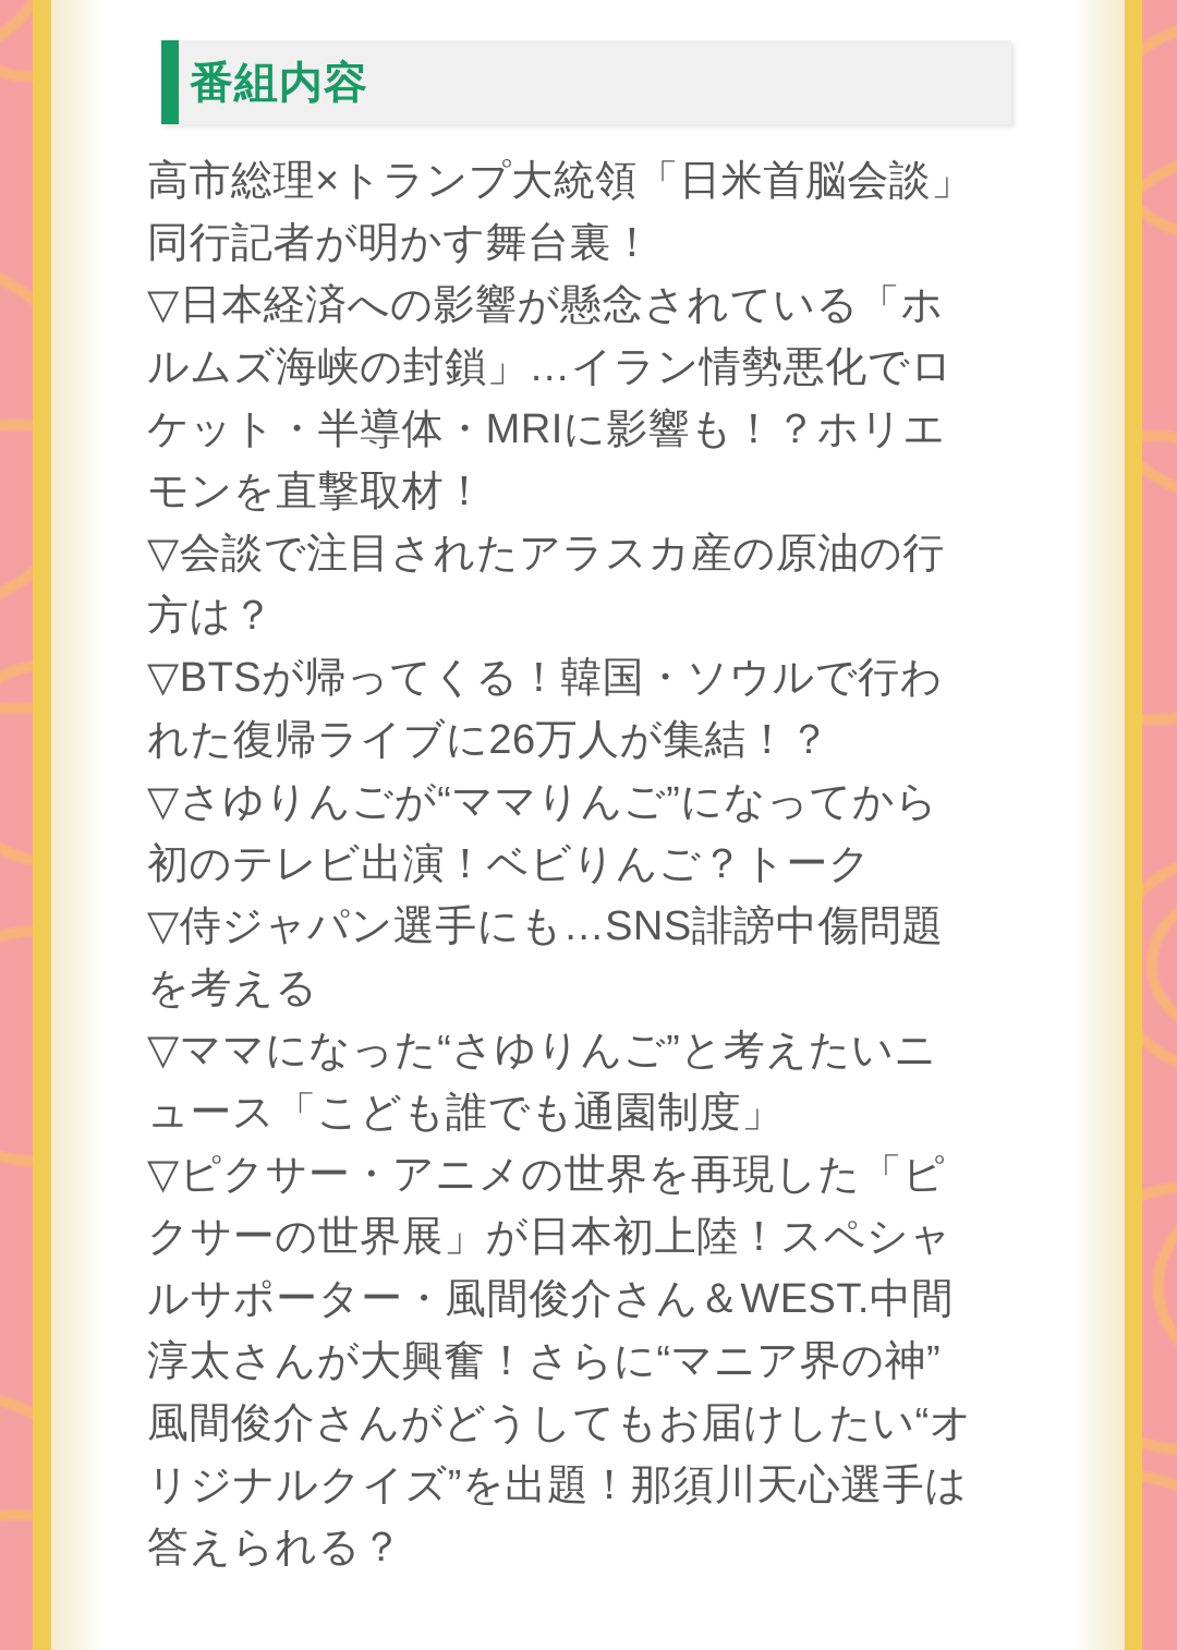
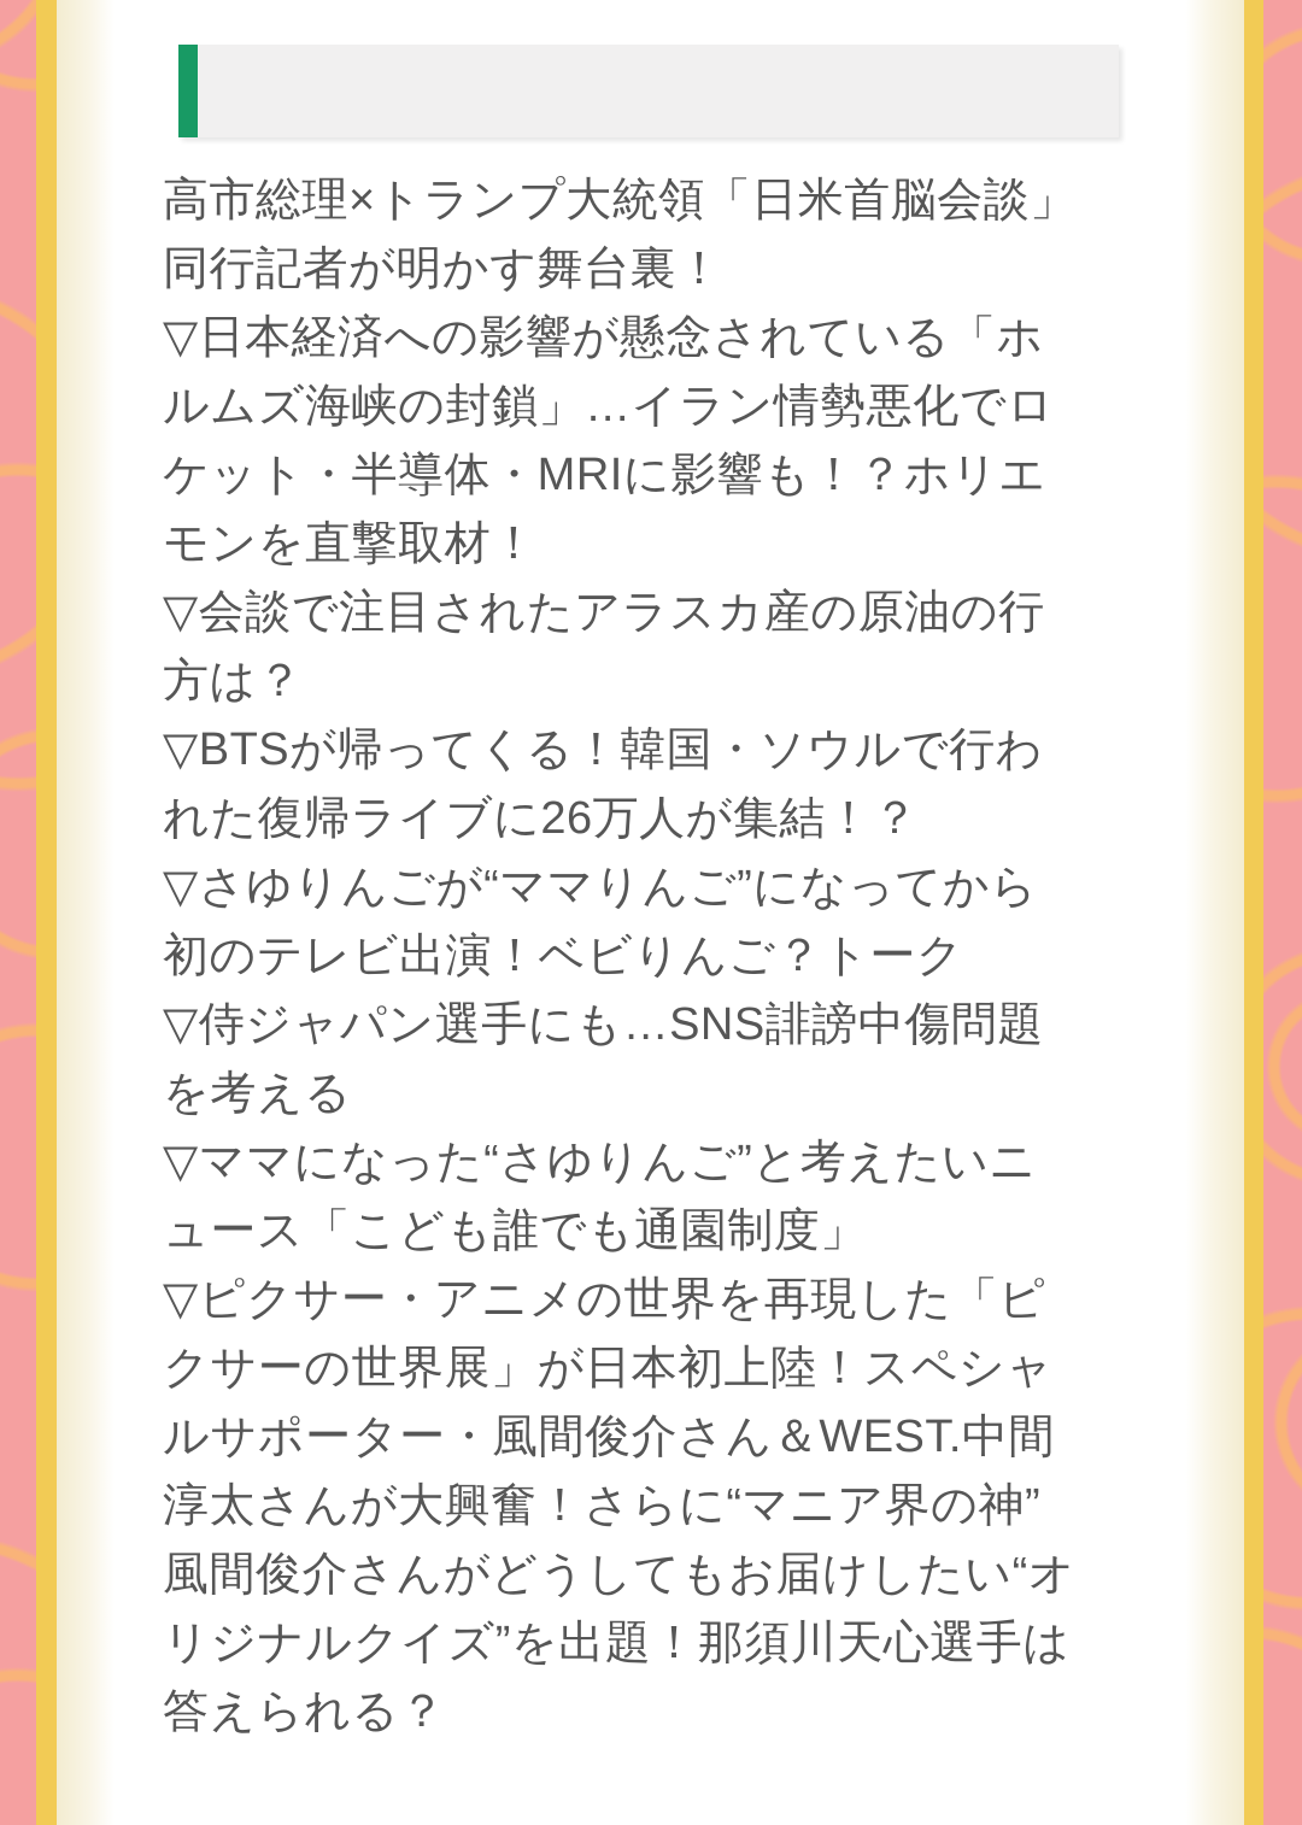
- 番組内容
  高市総理×トランプ大統領「日米首脳会談」
  同行記者が明かす舞台裏！
  ▽日本経済への影響が懸念されている「ホ
  ルムズ海峡の封鎖」…イラン情勢悪化でロ
  ケット・半導体・MRIに影響も！？ホリエ
  モンを直撃取材！
  ▽会談で注目されたアラスカ産の原油の行
  方は？
  ▽BTSが帰ってくる！韓国・ソウルで行わ
  れた復帰ライブに26万人が集結！？
  ▽さゆりんごが“ママりんご”になってから
  初のテレビ出演！ベビりんご？トーク
  ▽侍ジャパン選手にも…SNS誹謗中傷問題
  を考える
  ▽ママになった“さゆりんご”と考えたいニ
  ュース「こども誰でも通園制度」
  ▽ピクサー・アニメの世界を再現した「ピ
  クサーの世界展」が日本初上陸！スペシャ
  ルサポーター・風間俊介さん＆WEST.中間
  淳太さんが大興奮！さらに“マニア界の神”
  風間俊介さんがどうしてもお届けしたい“オ
  リジナルクイズ”を出題！那須川天心選手は
  答えられる？
